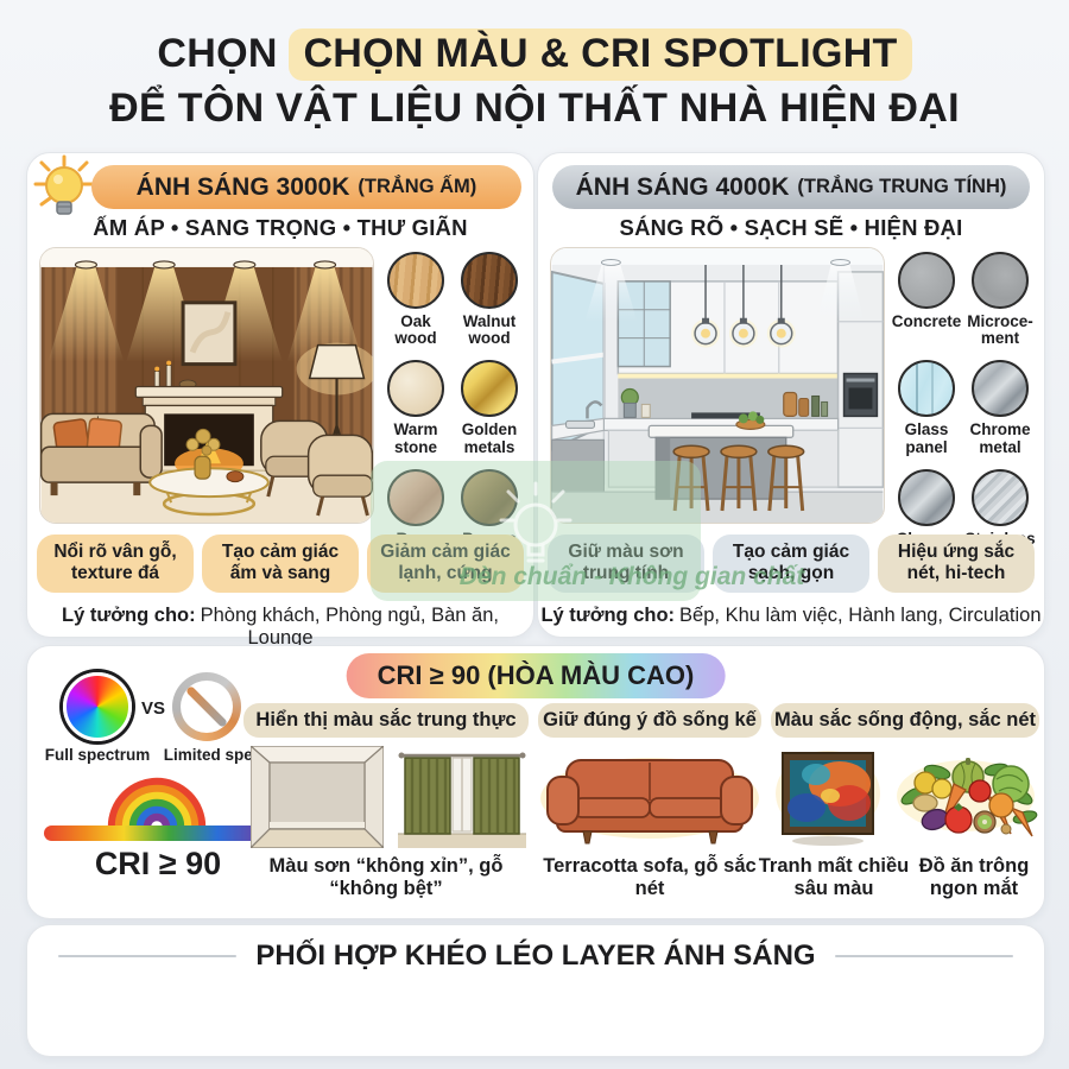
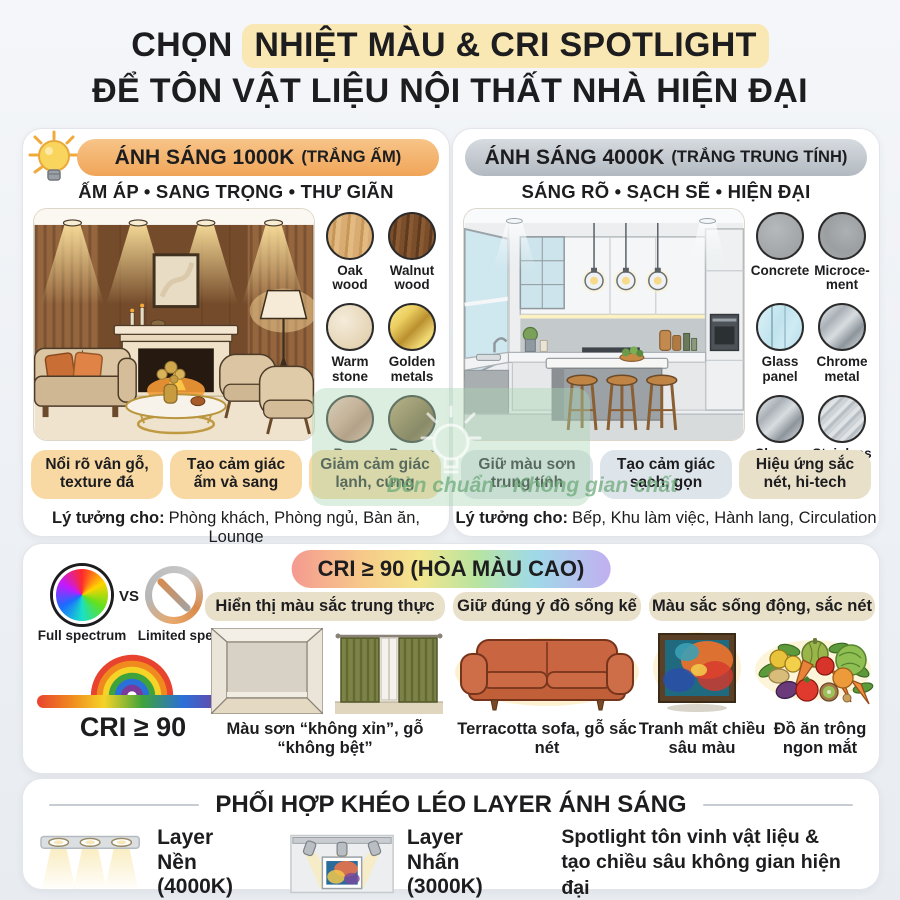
- CHỌN CHỌN MÀU & CRI SPOTLIGHT
+ CHỌN NHIỆT MÀU & CRI SPOTLIGHT
  ĐỂ TÔN VẬT LIỆU NỘI THẤT NHÀ HIỆN ĐẠI
- ÁNH SÁNG 3000K
+ ÁNH SÁNG 1000K
  (TRẮNG ẤM)
  ẤM ÁP • SANG TRỌNG • THƯ GIÃN
  Oak wood
  Walnut wood
  Warm stone
  Golden metals
  Nổi rõ vân gỗ, texture đá
  Tạo cảm giác ấm và sang
  Giảm cảm giác lạnh, cứng
  Lý tưởng cho: Phòng khách, Phòng ngủ, Bàn ăn, Lounge
  ÁNH SÁNG 4000K
  (TRẮNG TRUNG TÍNH)
  SÁNG RÕ • SẠCH SẼ • HIỆN ĐẠI
  Concrete
  Microce-ment
  Glass panel
  Chrome metal
  Giữ màu sơn trung tính
  Tạo cảm giác sạch, gọn
  Hiệu ứng sắc nét, hi-tech
  Lý tưởng cho: Bếp, Khu làm việc, Hành lang, Circulation
  CRI ≥ 90 (HÒA MÀU CAO)
  VS
  Full spectrum
  CRI ≥ 90
  Hiển thị màu sắc trung thực
  Giữ đúng ý đồ sống kế
  Màu sắc sống động, sắc nét
  Màu sơn “không xỉn”, gỗ “không bệt”
  Terracotta sofa, gỗ sắc nét
  Tranh mất chiều sâu màu
  Đồ ăn trông ngon mắt
  PHỐI HỢP KHÉO LÉO LAYER ÁNH SÁNG
+ Layer Nền
+ (4000K)
+ Layer Nhấn
+ (3000K)
+ Spotlight tôn vinh vật liệu &
+ tạo chiều sâu không gian hiện đại
  Đèn chuẩn - Không gian chất
